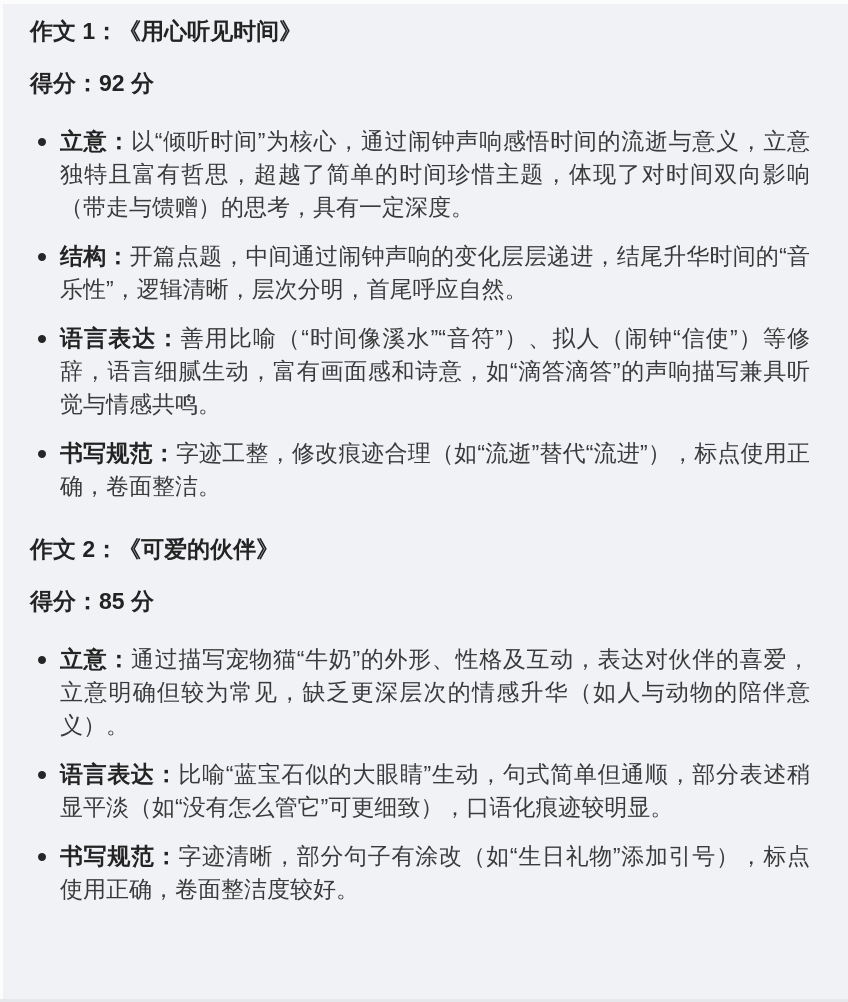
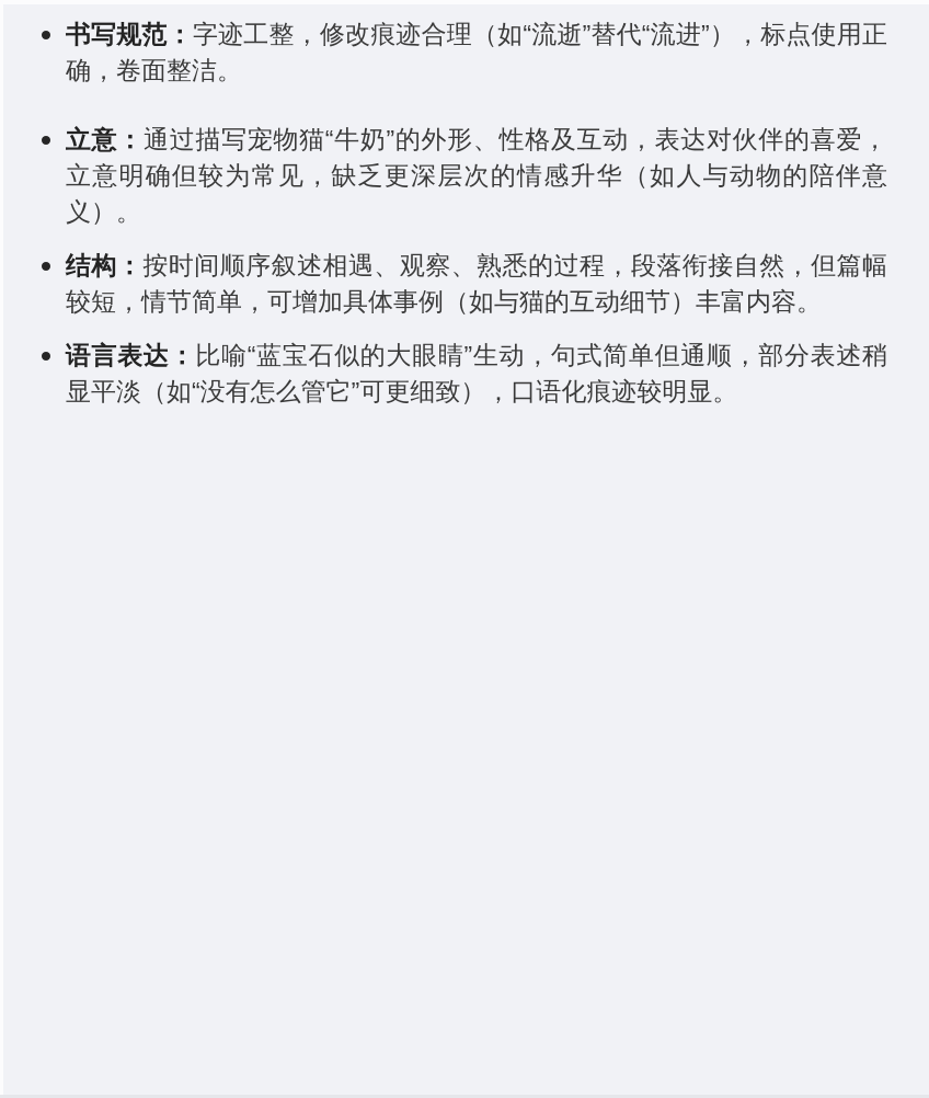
- 作文 1：《用心听见时间》
- 得分：92 分
- 立意：以“倾听时间”为核心，通过闹钟声响感悟时间的流逝与意义，立意独特且富有哲思，超越了简单的时间珍惜主题，体现了对时间双向影响（带走与馈赠）的思考，具有一定深度。
- 结构：开篇点题，中间通过闹钟声响的变化层层递进，结尾升华时间的“音乐性”，逻辑清晰，层次分明，首尾呼应自然。
- 语言表达：善用比喻（“时间像溪水”“音符”）、拟人（闹钟“信使”）等修辞，语言细腻生动，富有画面感和诗意，如“滴答滴答”的声响描写兼具听觉与情感共鸣。
  书写规范：字迹工整，修改痕迹合理（如“流逝”替代“流进”），标点使用正确，卷面整洁。
- 作文 2：《可爱的伙伴》
- 得分：85 分
  立意：通过描写宠物猫“牛奶”的外形、性格及互动，表达对伙伴的喜爱，立意明确但较为常见，缺乏更深层次的情感升华（如人与动物的陪伴意义）。
+ 结构：按时间顺序叙述相遇、观察、熟悉的过程，段落衔接自然，但篇幅较短，情节简单，可增加具体事例（如与猫的互动细节）丰富内容。
  语言表达：比喻“蓝宝石似的大眼睛”生动，句式简单但通顺，部分表述稍显平淡（如“没有怎么管它”可更细致），口语化痕迹较明显。
- 书写规范：字迹清晰，部分句子有涂改（如“生日礼物”添加引号），标点使用正确，卷面整洁度较好。
